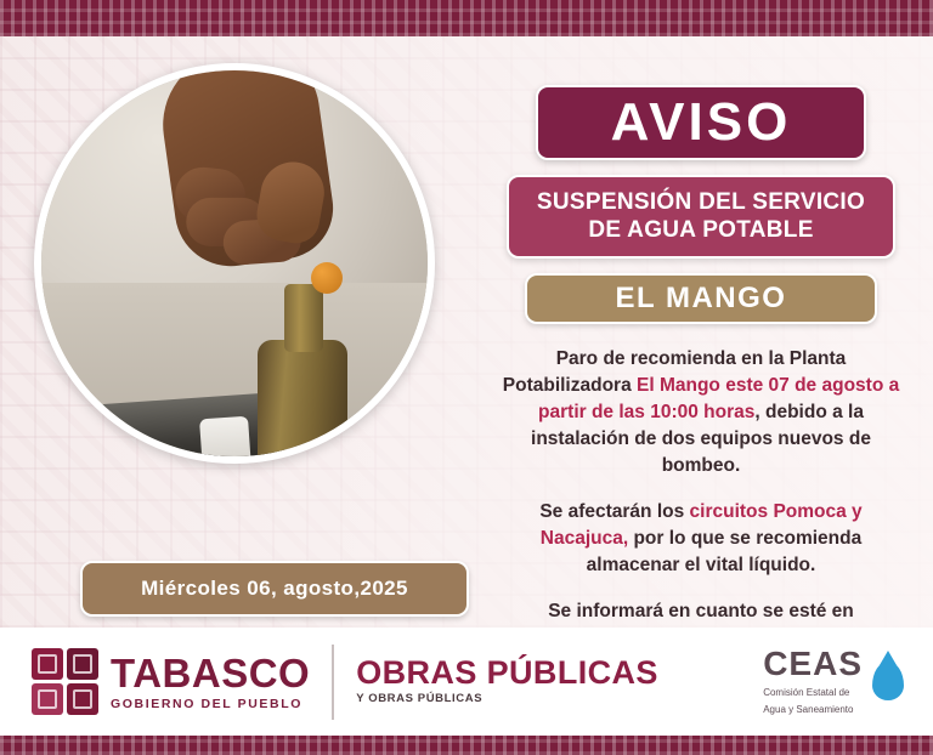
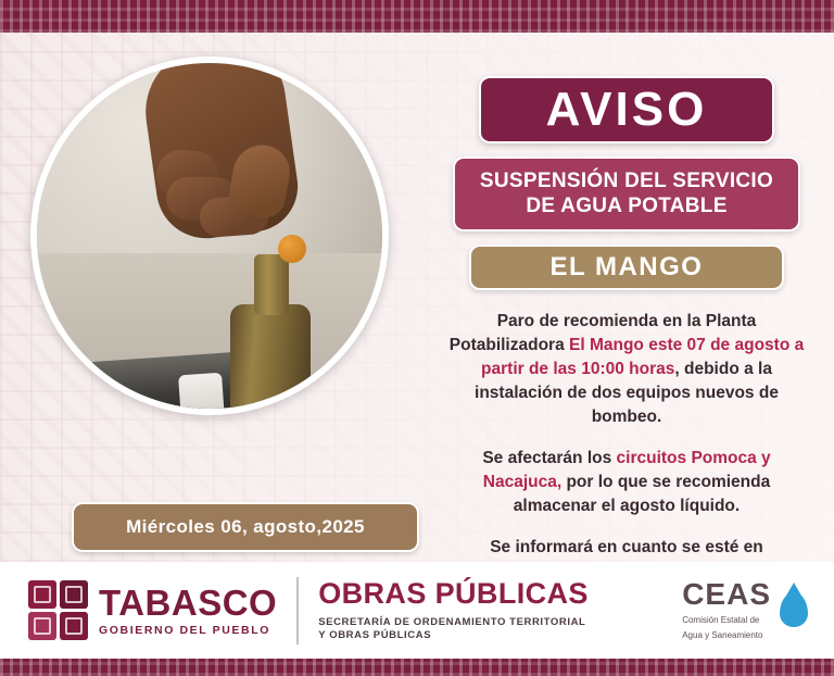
  Miércoles 06, agosto,2025
  AVISO
  SUSPENSIÓN DEL SERVICIO
  DE AGUA POTABLE
  EL MANGO
  Paro de recomienda en la Planta Potabilizadora El Mango este 07 de agosto a partir de las 10:00 horas, debido a la instalación de dos equipos nuevos de bombeo.
- Se afectarán los circuitos Pomoca y Nacajuca, por lo que se recomienda almacenar el vital líquido.
+ Se afectarán los circuitos Pomoca y Nacajuca, por lo que se recomienda almacenar el agosto líquido.
  TABASCO
  GOBIERNO DEL PUEBLO
  OBRAS PÚBLICAS
+ SECRETARÍA DE ORDENAMIENTO TERRITORIAL
  Y OBRAS PÚBLICAS
  CEAS
  Comisión Estatal de
  Agua y Saneamiento
